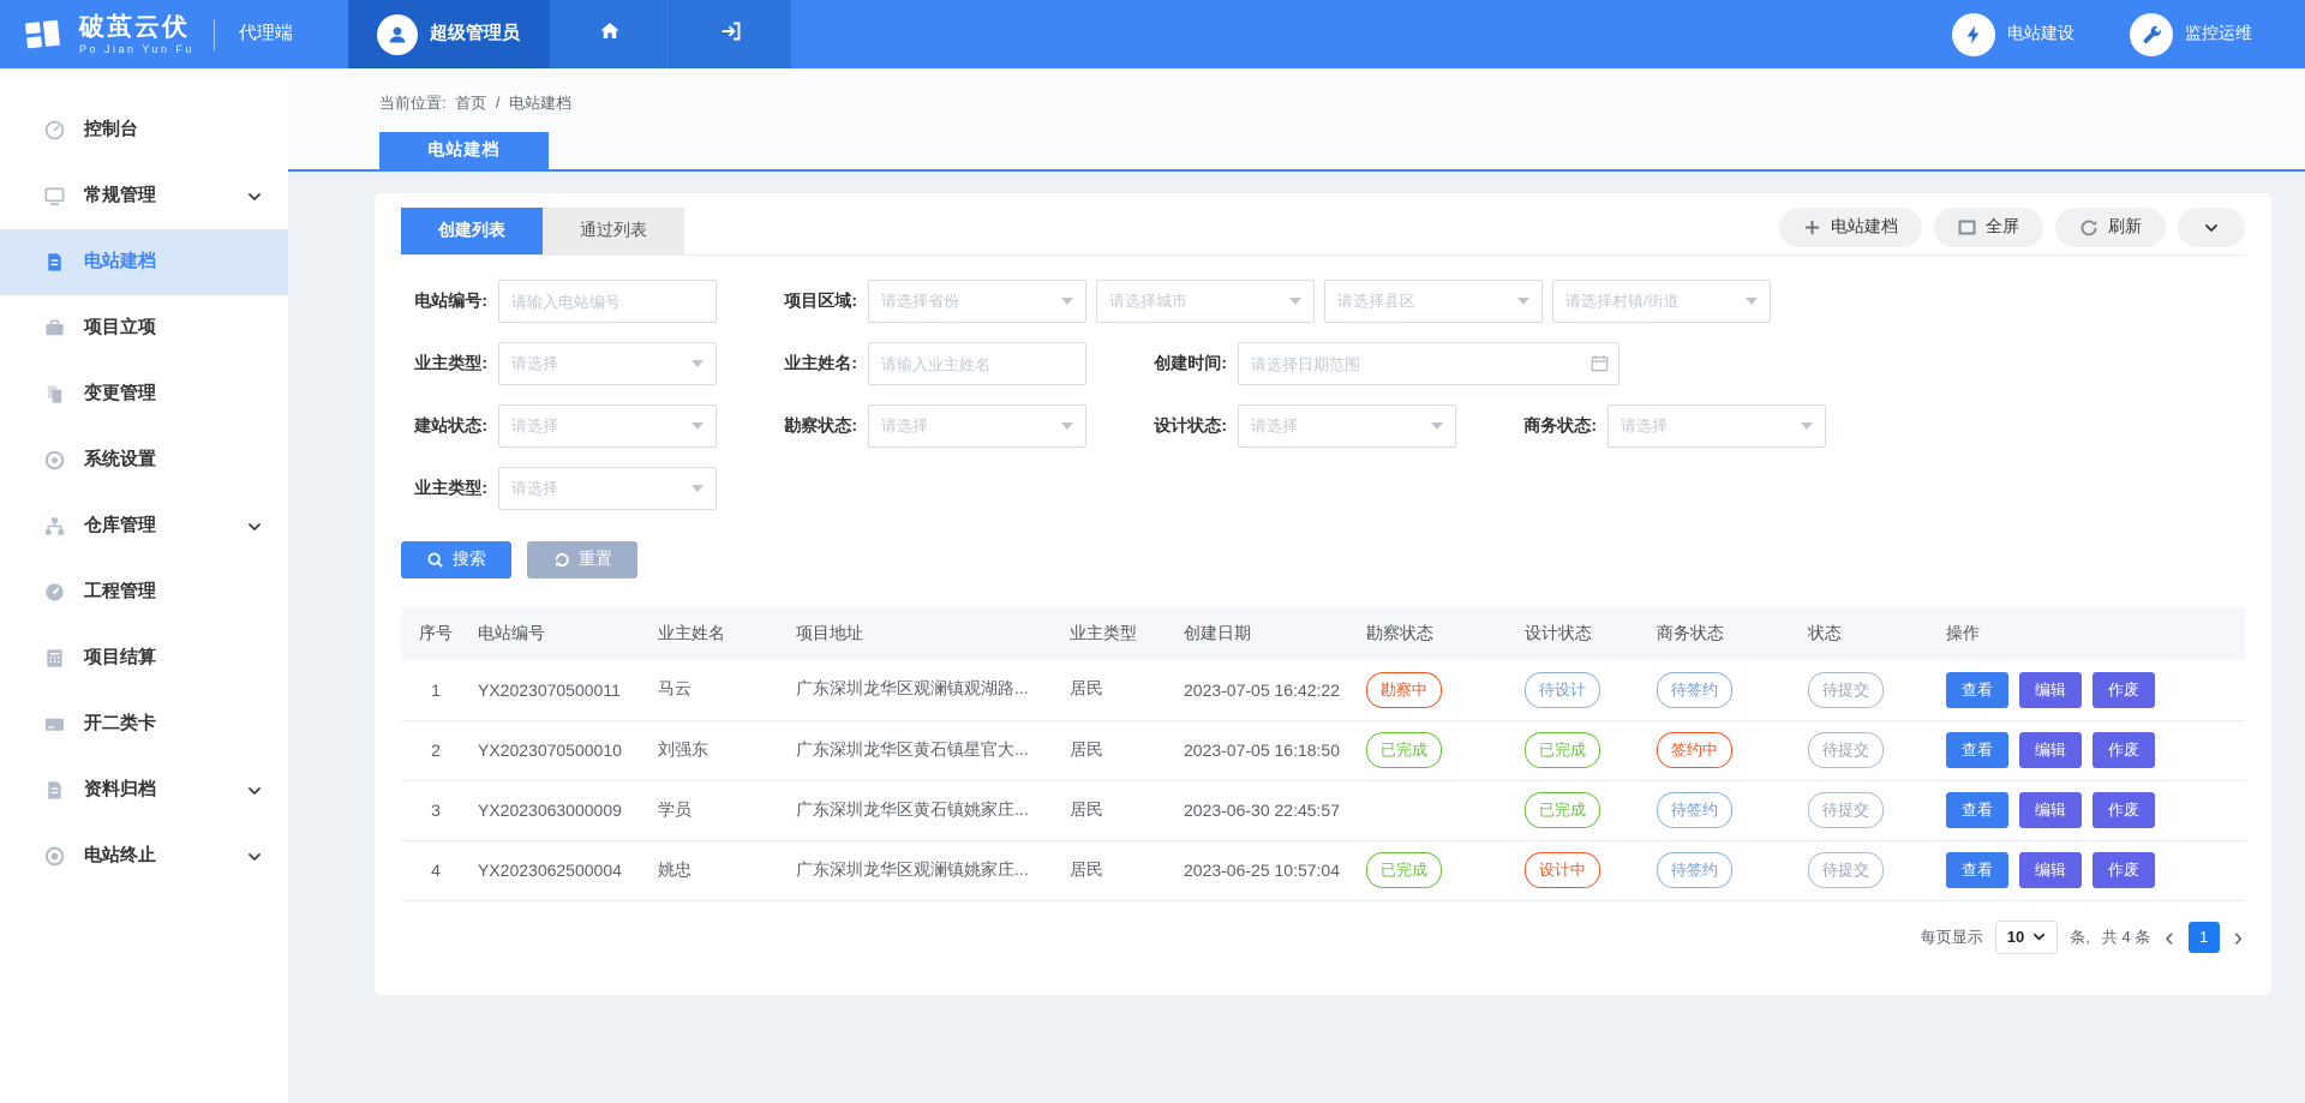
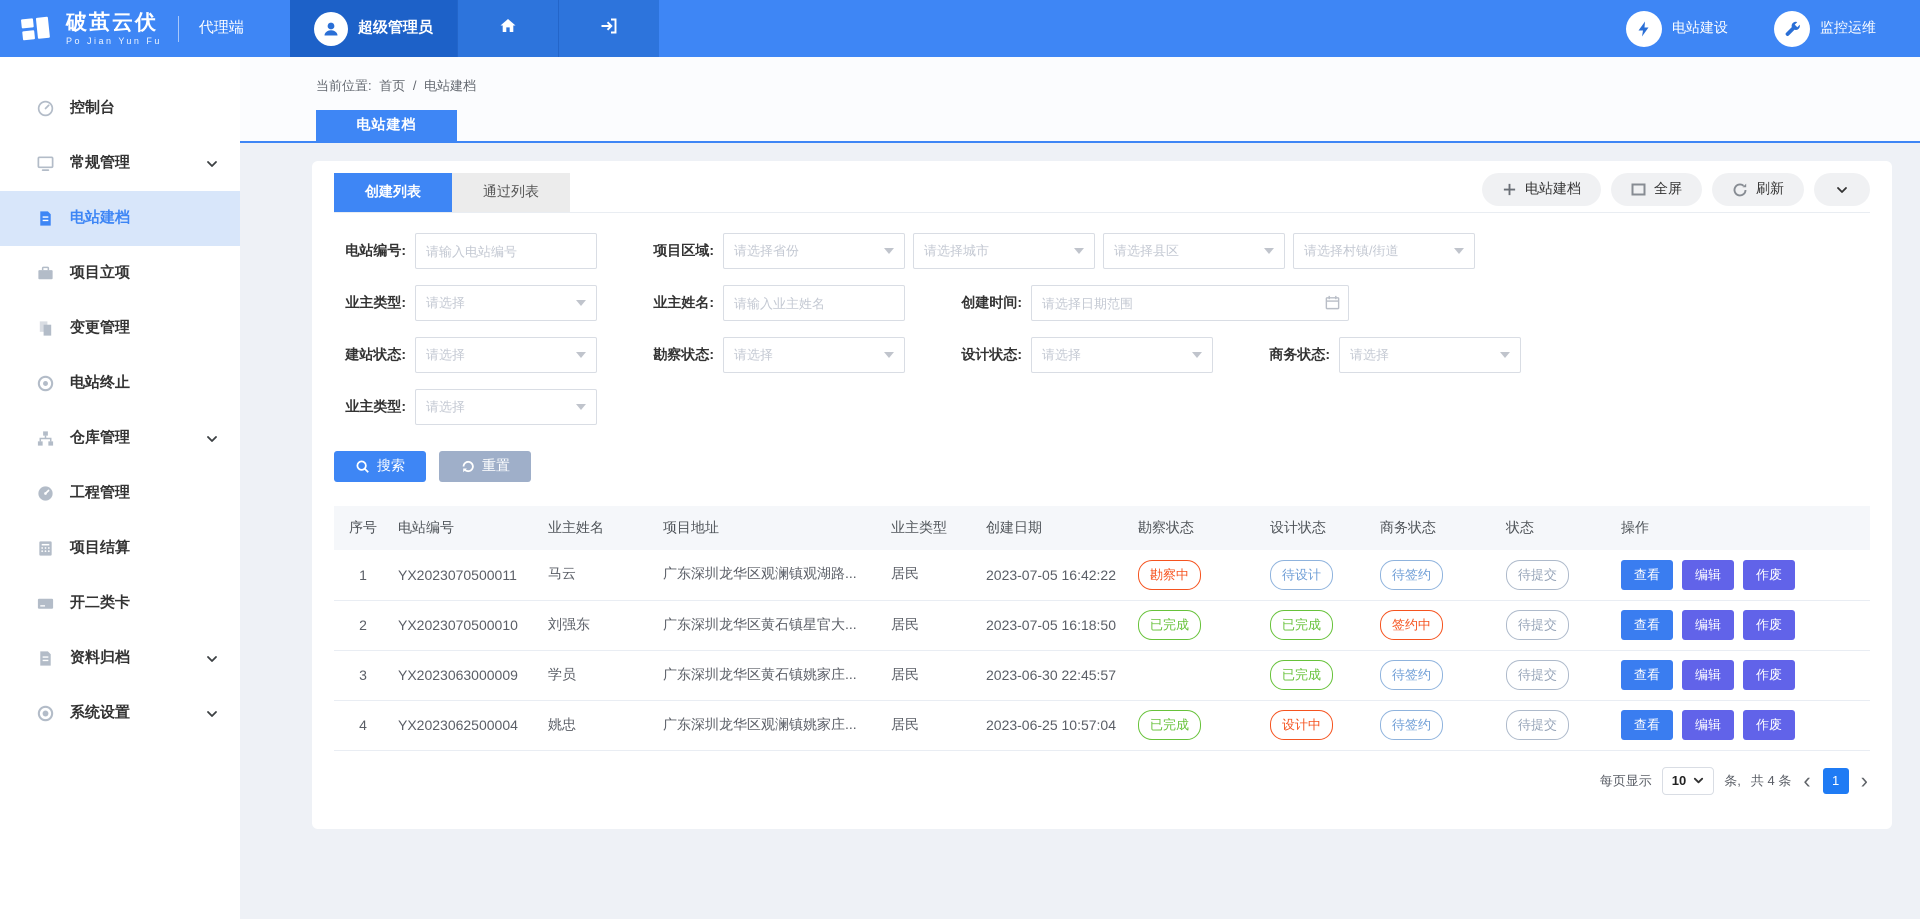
  破茧云伏
  Po Jian Yun Fu
  代理端
  超级管理员
  电站建设
  监控运维
  控制台
  常规管理
  电站建档
  项目立项
  变更管理
- 系统设置
+ 电站终止
  仓库管理
  工程管理
  项目结算
  开二类卡
  资料归档
- 电站终止
+ 系统设置
  当前位置: 首页 / 电站建档
  电站建档
  创建列表
  通过列表
  电站建档
  全屏
  刷新
  电站编号:
  请输入电站编号
  项目区域:
  请选择省份
  请选择城市
  请选择县区
  请选择村镇/街道
  业主类型:
  请选择
  业主姓名:
  请输入业主姓名
  创建时间:
  请选择日期范围
  建站状态:
  请选择
  勘察状态:
  请选择
  设计状态:
  请选择
  商务状态:
  请选择
  业主类型:
  请选择
  搜索
  重置
  序号	电站编号	业主姓名	项目地址	业主类型	创建日期	勘察状态	设计状态	商务状态	状态	操作
  1	YX2023070500011	马云	广东深圳龙华区观澜镇观湖路...	居民	2023-07-05 16:42:22	勘察中	待设计	待签约	待提交	查看 编辑 作废
  2	YX2023070500010	刘强东	广东深圳龙华区黄石镇星官大...	居民	2023-07-05 16:18:50	已完成	已完成	签约中	待提交	查看 编辑 作废
  3	YX2023063000009	学员	广东深圳龙华区黄石镇姚家庄...	居民	2023-06-30 22:45:57		已完成	待签约	待提交	查看 编辑 作废
  4	YX2023062500004	姚忠	广东深圳龙华区观澜镇姚家庄...	居民	2023-06-25 10:57:04	已完成	设计中	待签约	待提交	查看 编辑 作废
  每页显示
  10
  条,
  共 4 条
  ‹
  1
  ›
